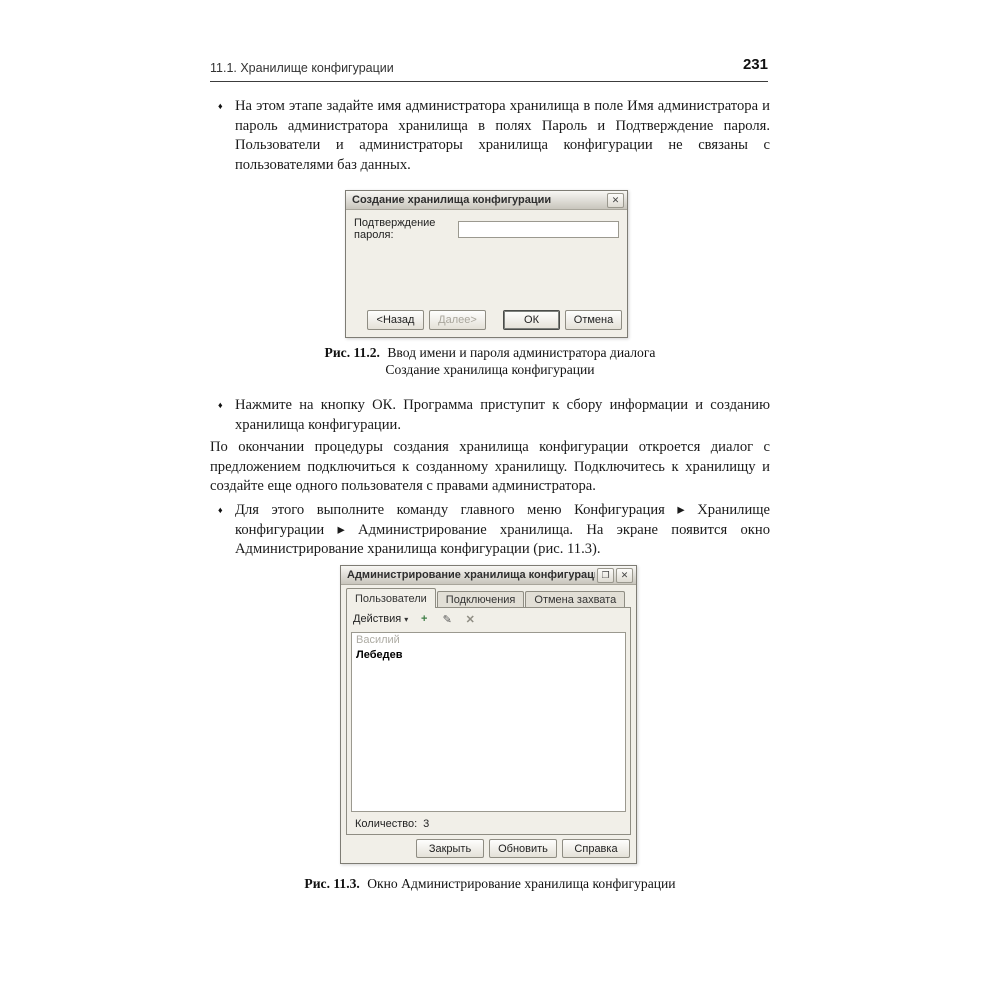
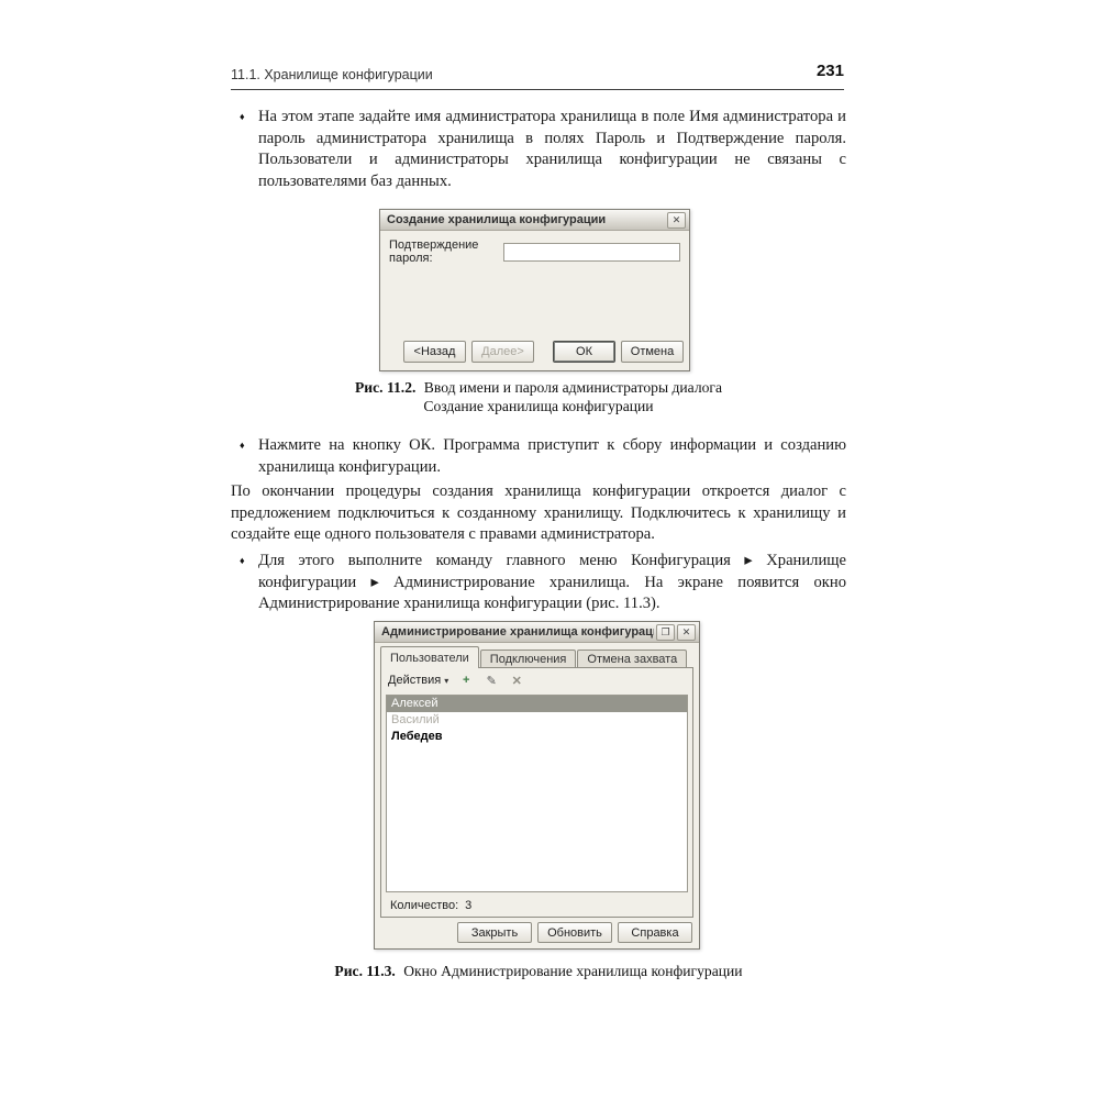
  11.1. Хранилище конфигурации
  231
  ♦
  На этом этапе задайте имя администратора хранилища в поле Имя администратора и пароль администратора хранилища в полях Пароль и Подтверждение пароля. Пользователи и администраторы хранилища конфигурации не связаны с пользователями баз данных.
  Создание хранилища конфигурации
  ✕
  Подтверждение пароля:
  <Назад
  Далее>
  ОК
  Отмена
- Рис. 11.2. Ввод имени и пароля администратора диалога
+ Рис. 11.2. Ввод имени и пароля администраторы диалога
  Создание хранилища конфигурации
  ♦
  Нажмите на кнопку ОК. Программа приступит к сбору информации и созданию хранилища конфигурации.
  По окончании процедуры создания хранилища конфигурации откроется диалог с предложением подключиться к созданному хранилищу. Подключитесь к хранилищу и создайте еще одного пользователя с правами администратора.
  ♦
  Для этого выполните команду главного меню Конфигурация ▸ Хранилище конфигурации ▸ Администрирование хранилища. На экране появится окно Администрирование хранилища конфигурации (рис. 11.3).
  Администрирование хранилища конфигурац
  ❐
  ✕
  Пользователи
  Подключения
  Отмена захвата
  Действия
  ▾
  +
  ✎
  ✕
+ Алексей
  Василий
  Лебедев
  Количество: 3
  Закрыть
  Обновить
  Справка
  Рис. 11.3. Окно Администрирование хранилища конфигурации
